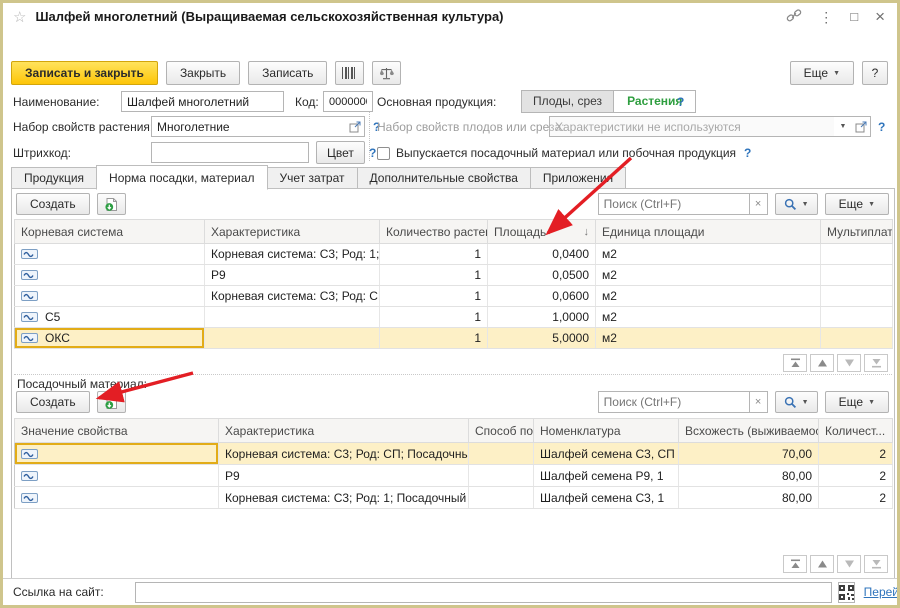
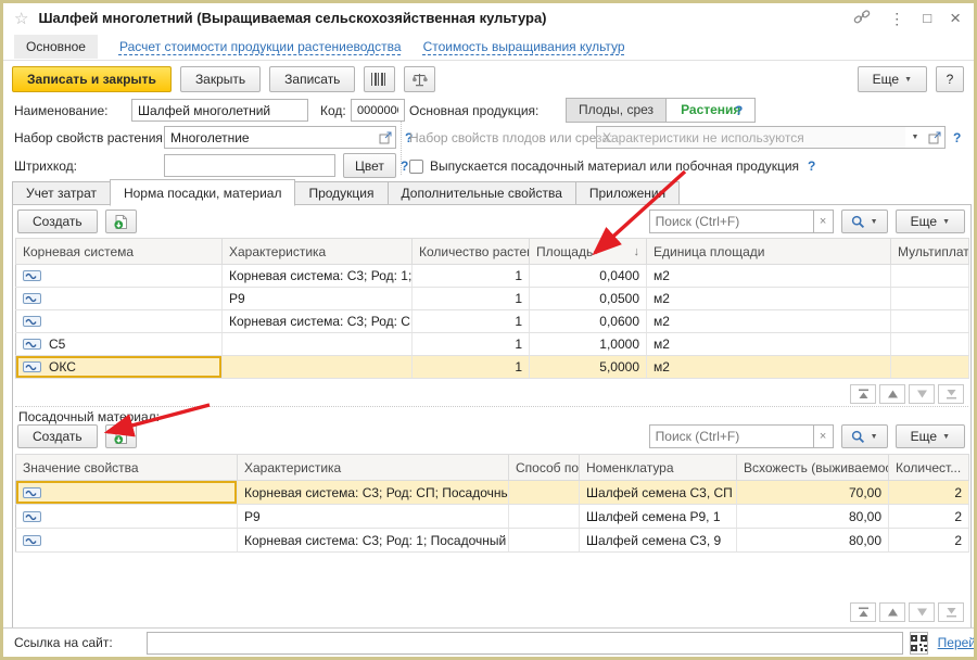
  ☆
  Шалфей многолетний (Выращиваемая сельскохозяйственная культура)
  ⋮
  □
  ×
+ Основное
+ Расчет стоимости продукции растениеводства
+ Стоимость выращивания культур
  Записать и закрыть
  Закрыть
  Записать
  Еще
  ?
  Наименование:
  Шалфей многолетний
  Код:
  Основная продукция:
  Плоды, срез
  Растения
  ?
  Набор свойств растения
  Многолетние
  ?
  Набор свойств плодов или среза:
  Характеристики не используются
  ?
  Штрихкод:
  Цвет
  ?
  Выпускается посадочный материал или побочная продукция
  ?
- Продукция
+ Учет затрат
  Норма посадки, материал
- Учет затрат
+ Продукция
  Дополнительные свойства
  Приложени
  Создать
  Поиск (Ctrl+F)
  ×
  Еще
  Корневая система	Характеристика	Количество расте	Площадь ↓	Единица площади	Мультиплат
  	Р9	1	0,0500	м2
  С5		1	1,0000	м2
  ОКС		1	5,0000	м2
  Посадочный материал
  Создать
  Поиск (Ctrl+F)
  ×
  Еще
  Значение свойства	Характеристика	Способ по	Номенклатура	Всхожесть (выживаемо	Количест...
  	Корневая система: С3; Род: СП; Посадочны		Шалфей семена С3, СП	70,00	2
  	Р9		Шалфей семена Р9, 1	80,00	2
- 	Корневая система: С3; Род: 1; Посадочный		Шалфей семена С3, 1	80,00	2
+ 	Корневая система: С3; Род: 1; Посадочный		Шалфей семена С3, 9	80,00	2
  Ссылка на сайт:
  Перей
